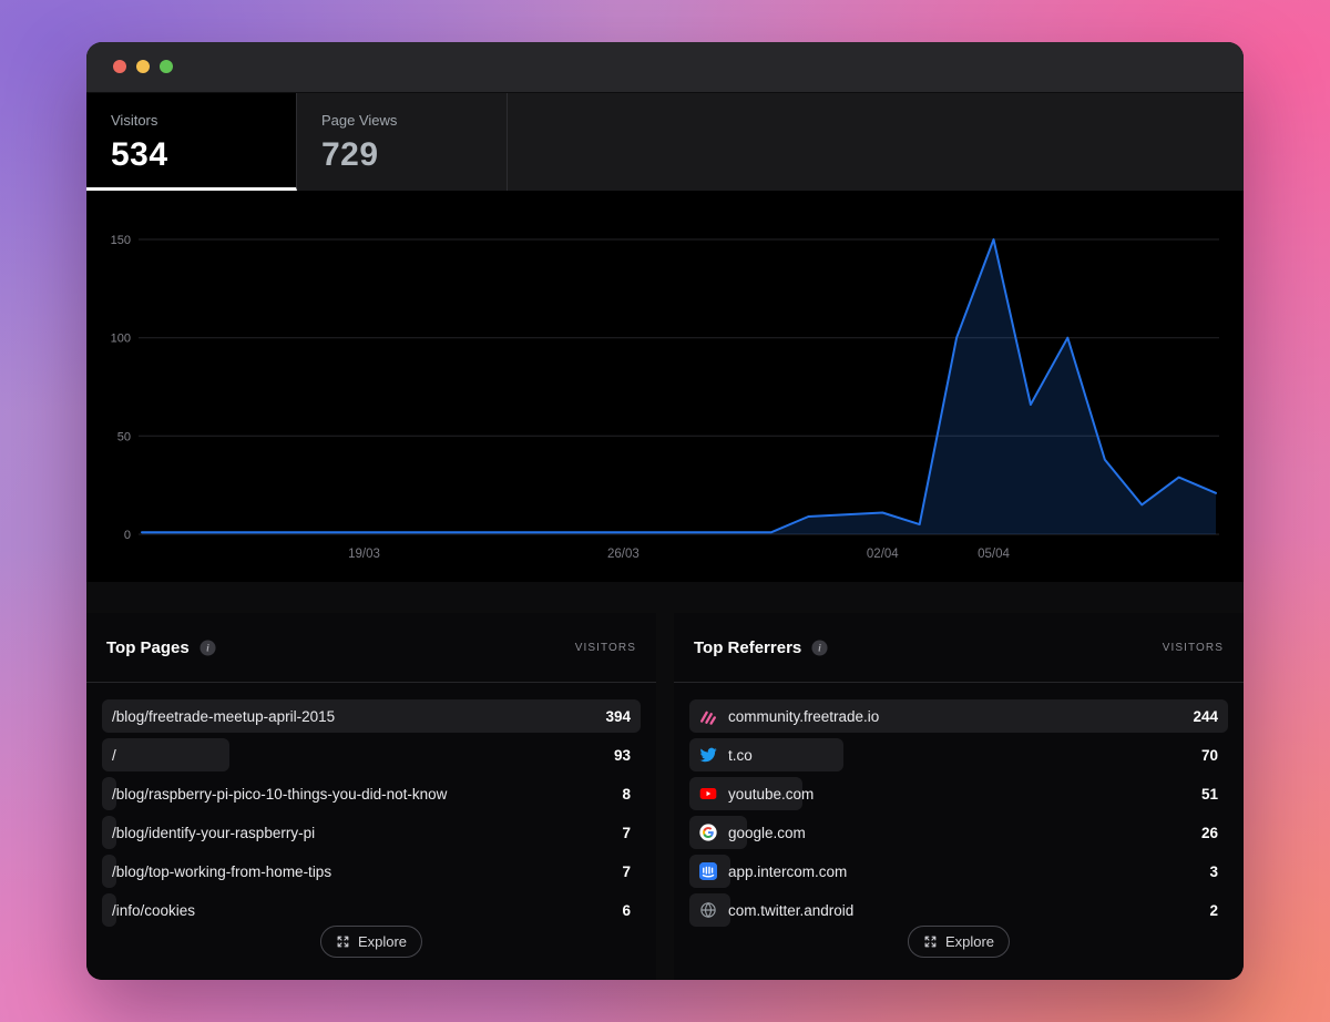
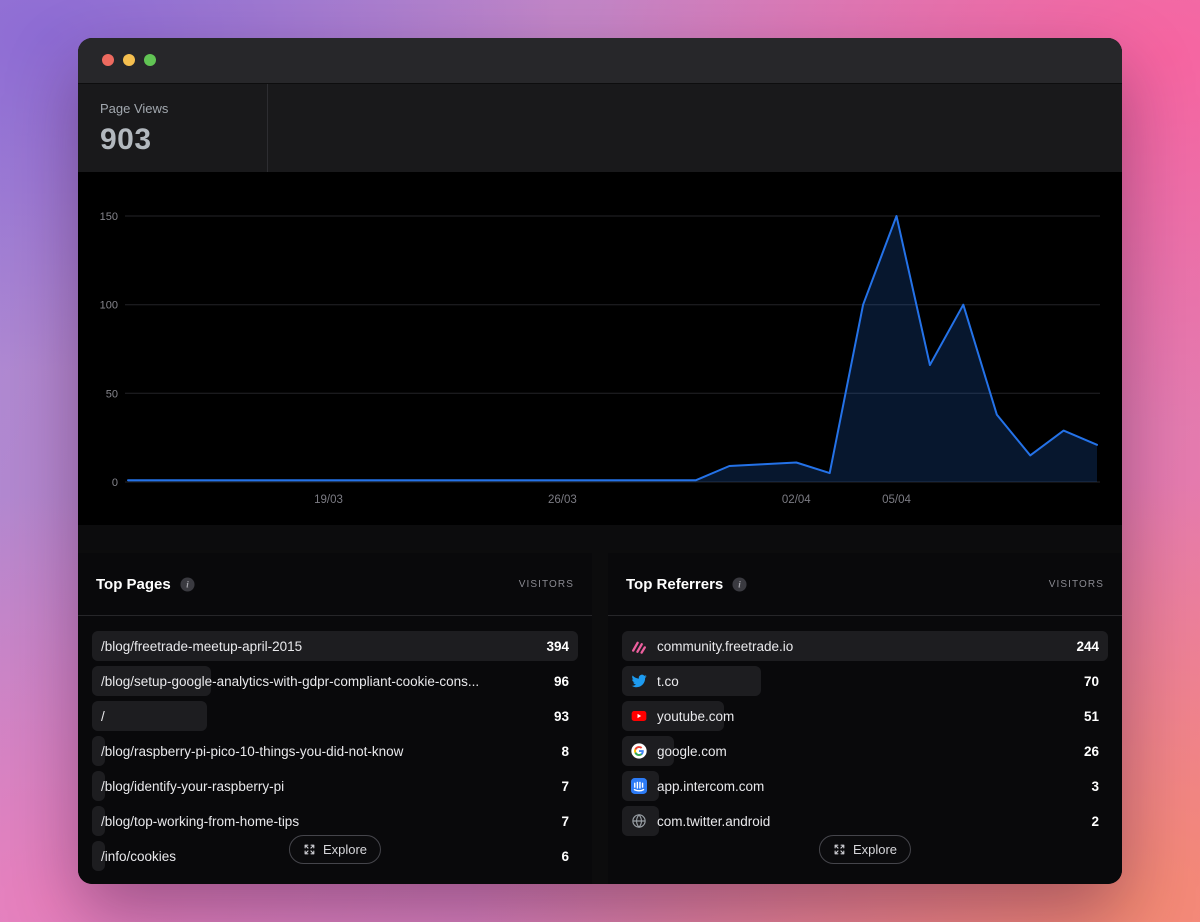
- Visitors
- 534
  Page Views
- 729
+ 903
  0
  50
  100
  150
  19/03
  26/03
  02/04
  05/04
  Top Pages
  i
  VISITORS
  /blog/freetrade-meetup-april-2015
  394
+ /blog/setup-google-analytics-with-gdpr-compliant-cookie-cons...
+ 96
  /
  93
  /blog/raspberry-pi-pico-10-things-you-did-not-know
  8
  /blog/identify-your-raspberry-pi
  7
  /blog/top-working-from-home-tips
  7
  /info/cookies
  6
  Explore
  Top Referrers
  i
  VISITORS
  community.freetrade.io
  244
  t.co
  70
  youtube.com
  51
  google.com
  26
  app.intercom.com
  3
  com.twitter.android
  2
  Explore
